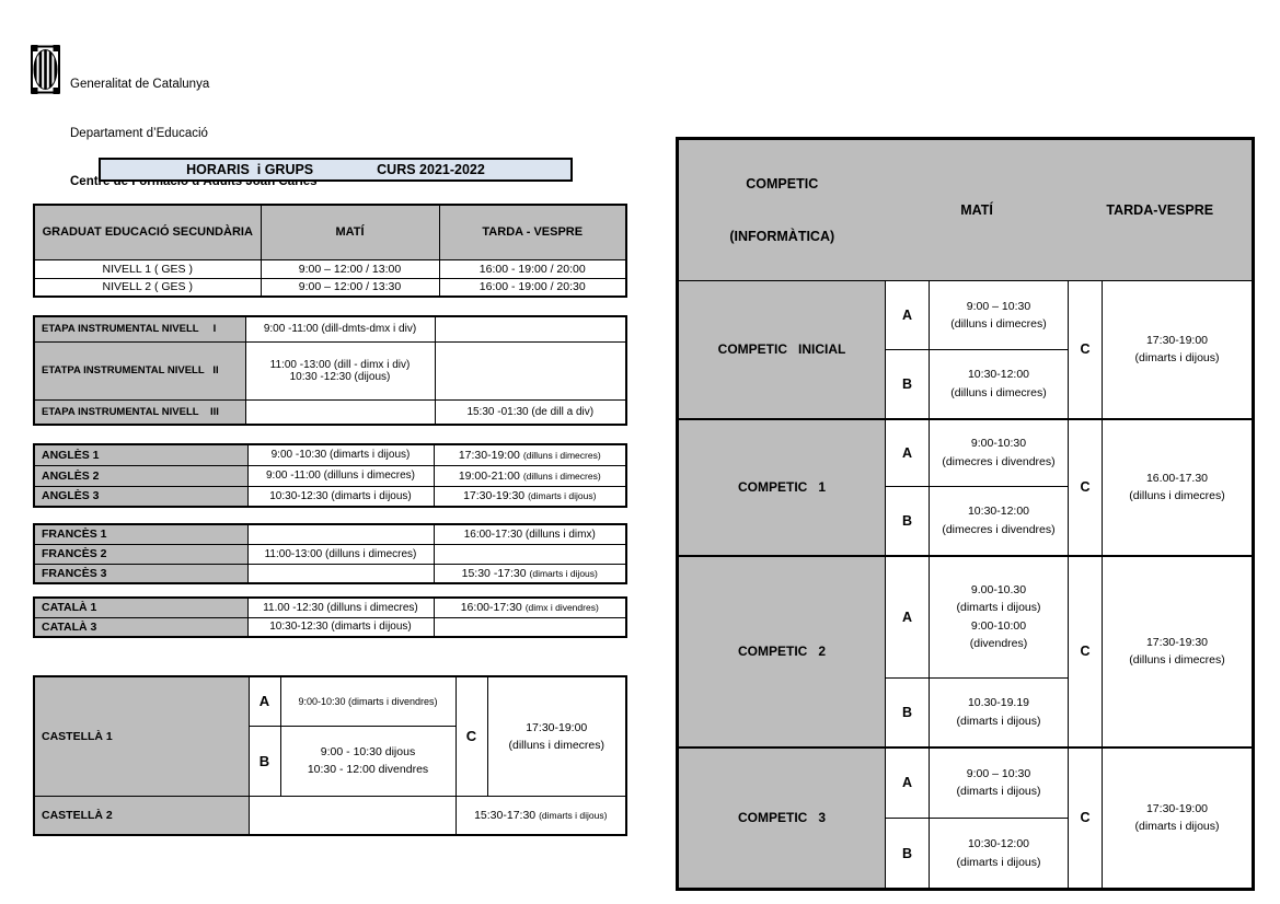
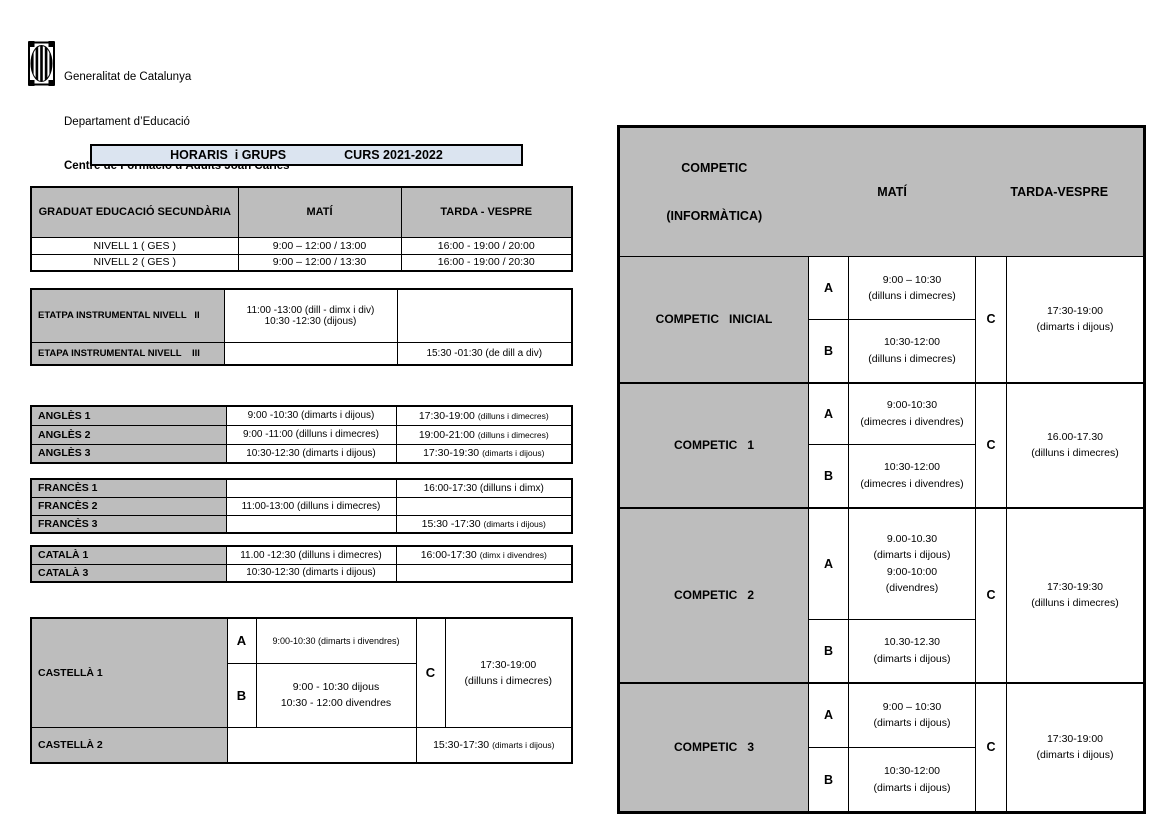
  Generalitat de Catalunya
  Departament d’Educació
  Centre de Formació d’Adults Joan Carles
  HORARIS i GRUPS
  CURS 2021-2022
  GRADUAT EDUCACIÓ SECUNDÀRIA	MATÍ	TARDA - VESPRE
  NIVELL 1 ( GES )	9:00 – 12:00 / 13:00	16:00 - 19:00 / 20:00
  NIVELL 2 ( GES )	9:00 – 12:00 / 13:30	16:00 - 19:00 / 20:30
- ETAPA INSTRUMENTAL NIVELL I	9:00 -11:00 (dill-dmts-dmx i div)
  ETATPA INSTRUMENTAL NIVELL II	11:00 -13:00 (dill - dimx i div) 10:30 -12:30 (dijous)
  ETAPA INSTRUMENTAL NIVELL III		15:30 -01:30 (de dill a div)
  ANGLÈS 1	9:00 -10:30 (dimarts i dijous)	17:30-19:00 (dilluns i dimecres)
  ANGLÈS 2	9:00 -11:00 (dilluns i dimecres)	19:00-21:00 (dilluns i dimecres)
  ANGLÈS 3	10:30-12:30 (dimarts i dijous)	17:30-19:30 (dimarts i dijous)
  FRANCÈS 1		16:00-17:30 (dilluns i dimx)
  FRANCÈS 2	11:00-13:00 (dilluns i dimecres)
  FRANCÈS 3		15:30 -17:30 (dimarts i dijous)
  CATALÀ 1	11.00 -12:30 (dilluns i dimecres)	16:00-17:30 (dimx i divendres)
  CATALÀ 3	10:30-12:30 (dimarts i dijous)
  CASTELLÀ 1	A	9:00-10:30 (dimarts i divendres)	C	17:30-19:00 (dilluns i dimecres)
  B	9:00 - 10:30 dijous 10:30 - 12:00 divendres
  CASTELLÀ 2		15:30-17:30 (dimarts i dijous)
  COMPETIC (INFORMÀTICA)	MATÍ	TARDA-VESPRE
  COMPETIC INICIAL	A	9:00 – 10:30 (dilluns i dimecres)	C	17:30-19:00 (dimarts i dijous)
  B	10:30-12:00 (dilluns i dimecres)
  COMPETIC 1	A	9:00-10:30 (dimecres i divendres)	C	16.00-17.30 (dilluns i dimecres)
  B	10:30-12:00 (dimecres i divendres)
  COMPETIC 2	A	9.00-10.30 (dimarts i dijous) 9:00-10:00 (divendres)	C	17:30-19:30 (dilluns i dimecres)
- B	10.30-19.19 (dimarts i dijous)
+ B	10.30-12.30 (dimarts i dijous)
  COMPETIC 3	A	9:00 – 10:30 (dimarts i dijous)	C	17:30-19:00 (dimarts i dijous)
  B	10:30-12:00 (dimarts i dijous)
